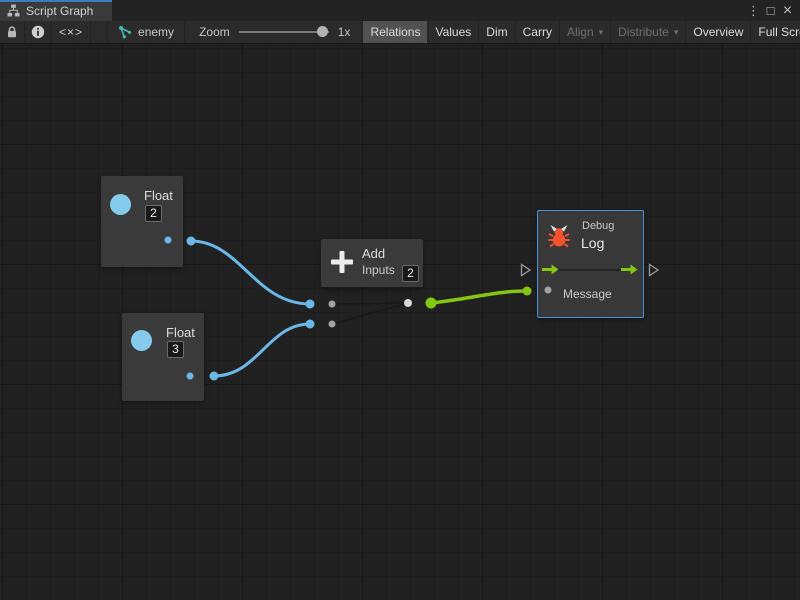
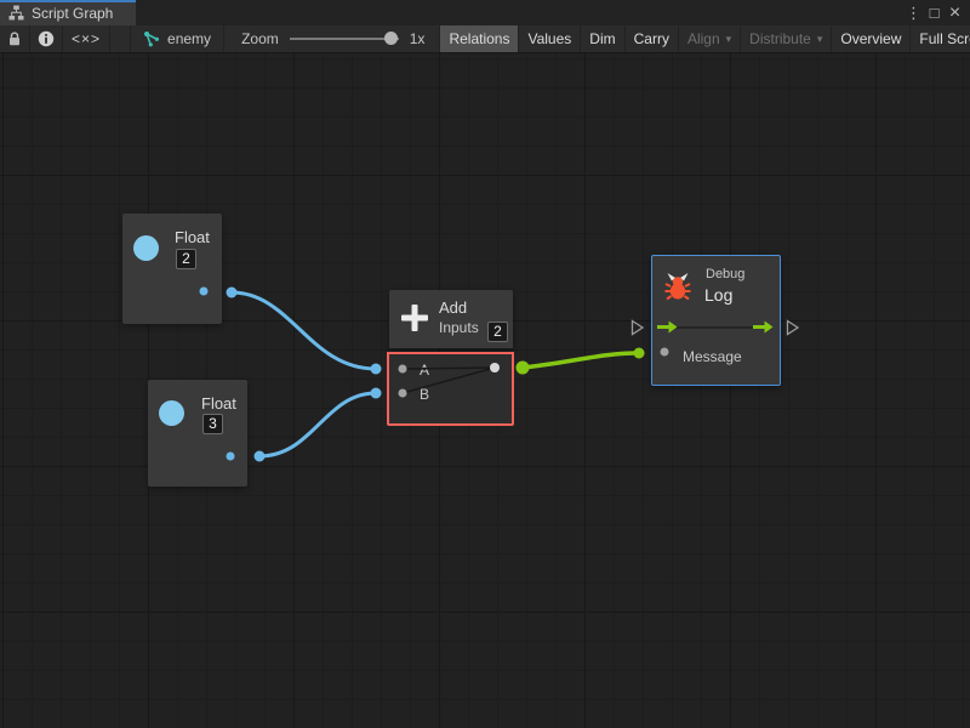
  Script Graph
  ⋮
  □
  ×
  <×>
  enemy
  Zoom
  1x
  Relations
  Values
  Dim
  Carry
  Align
  ▾
  Distribute
  ▾
  Overview
  Full Scr
  Float
  2
  Float
  3
  Add
  Inputs
  2
+ A
+ B
  Debug
  Log
  Message
